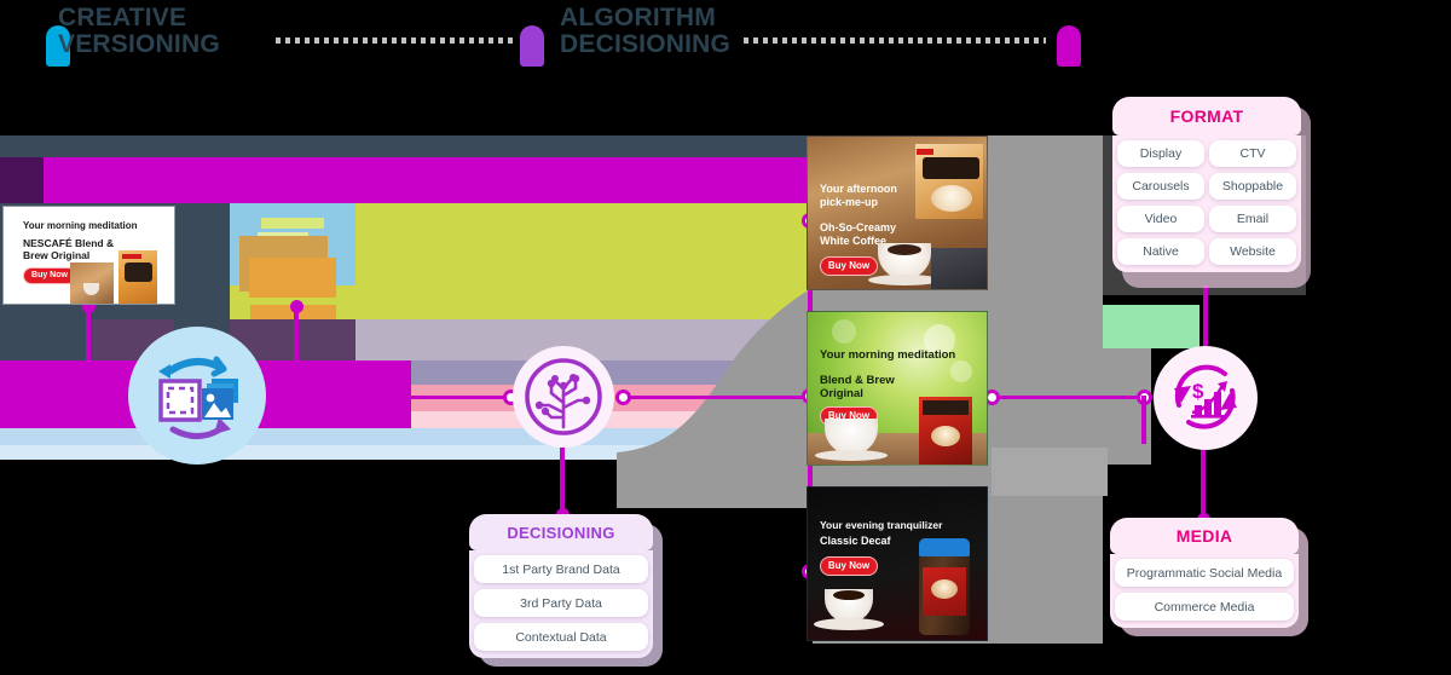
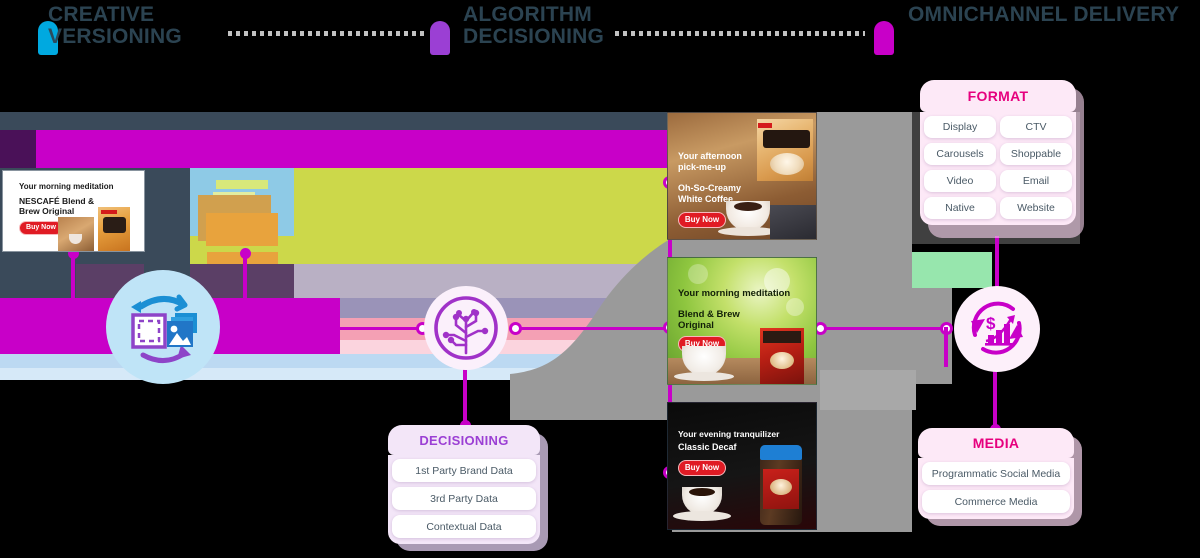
  CREATIVE VERSIONING
  ALGORITHM DECISIONING
+ OMNICHANNEL DELIVERY
  Your morning meditation
  NESCAFÉ Blend &
  Brew Original
  Your afternoon
  pick-me-up
  Oh-So-Creamy
  White Coffee
  Buy Now
  Your morning meditation
  Blend & Brew
  Original
  Buy Now
  Your evening tranquilizer
  Classic Decaf
  Buy Now
  $
  FORMAT
  Display
  CTV
  Carousels
  Shoppable
  Video
  Email
  Native
  Website
  DECISIONING
  1st Party Brand Data
  3rd Party Data
  Contextual Data
  MEDIA
  Programmatic Social Media
  Commerce Media
